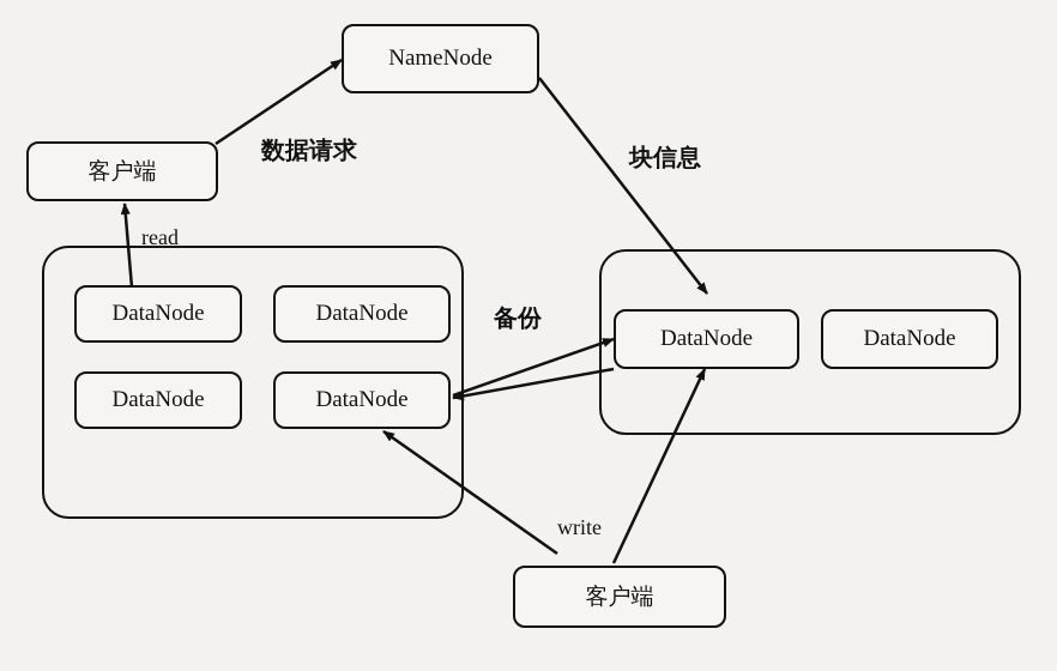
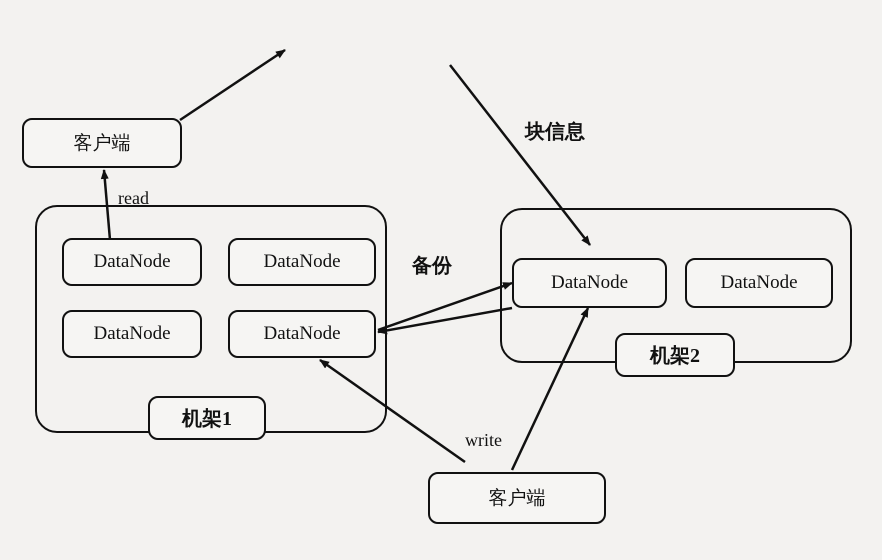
- NameNode
  客户端
  DataNode
  DataNode
  DataNode
  DataNode
  DataNode
  DataNode
+ 机架1
+ 机架2
  客户端
- 数据请求
  块信息
  备份
  read
  write
